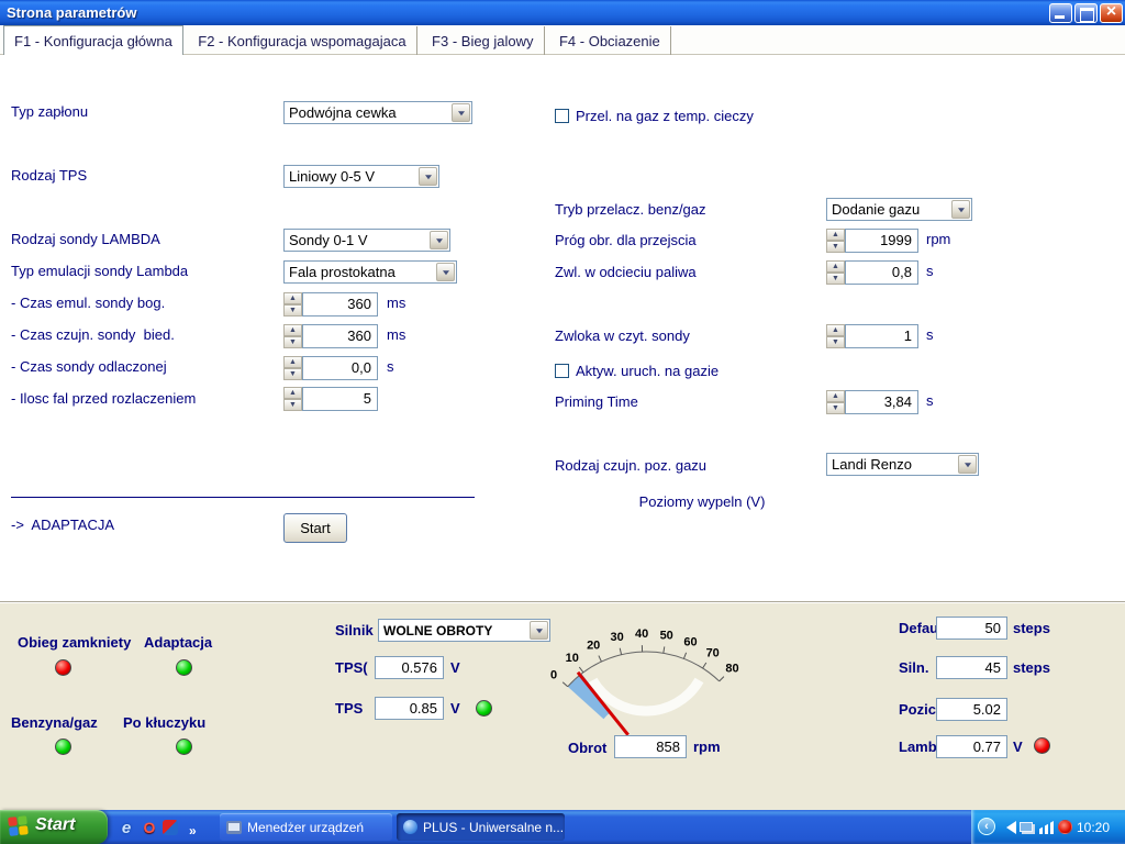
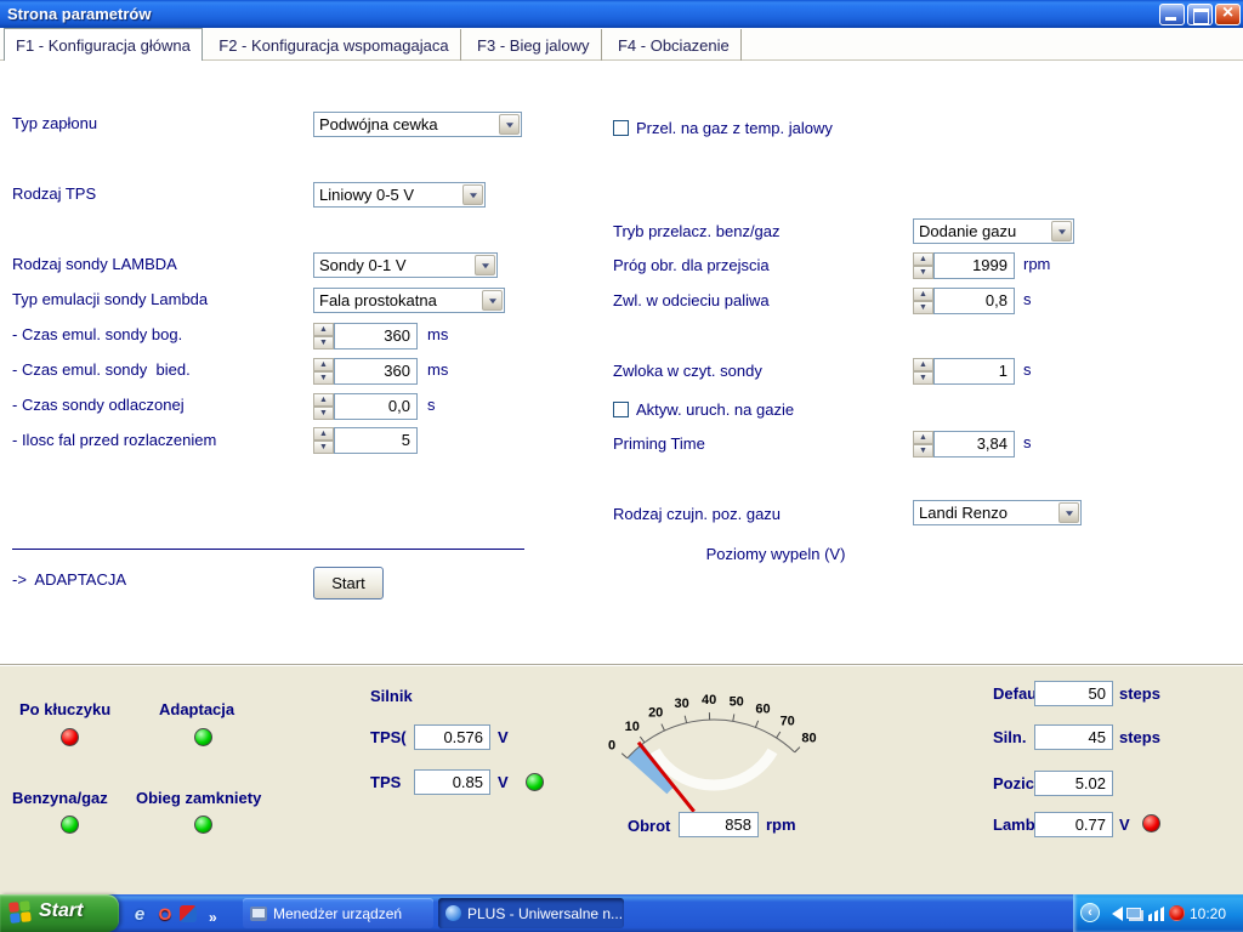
  Strona parametrów
  F1 - Konfiguracja główna F2 - Konfiguracja wspomagajaca F3 - Bieg jalowy F4 - Obciazenie
  Typ zapłonu
  Rodzaj TPS
  Rodzaj sondy LAMBDA
  Typ emulacji sondy Lambda
  - Czas emul. sondy bog.
- - Czas czujn. sondy bied.
+ - Czas emul. sondy bied.
  - Czas sondy odlaczonej
  - Ilosc fal przed rozlaczeniem
  Podwójna cewka
  Liniowy 0-5 V
  Sondy 0-1 V
  Fala prostokatna
  360
  ms
  360
  ms
  0,0
  s
  5
  -> ADAPTACJA
  Start
- Przel. na gaz z temp. cieczy
+ Przel. na gaz z temp. jalowy
  Tryb przelacz. benz/gaz
  Dodanie gazu
  Próg obr. dla przejscia
  1999
  rpm
  Zwl. w odcieciu paliwa
  0,8
  s
  Zwloka w czyt. sondy
  1
  s
  Aktyw. uruch. na gazie
  Priming Time
  3,84
  s
  Rodzaj czujn. poz. gazu
  Landi Renzo
  Poziomy wypeln (V)
- Obieg zamkniety
+ Po kłuczyku
  Adaptacja
  Benzyna/gaz
- Po kłuczyku
+ Obieg zamkniety
  Silnik
- WOLNE OBROTY
  TPS(
  0.576
  V
  TPS
  0.85
  V
  0
  10
  20
  30
  40
  50
  60
  70
  80
  Obrot
  858
  rpm
  Defau
  50
  steps
  Siln.
  45
  steps
  Pozic
  5.02
  Lamb
  0.77
  V
  Start
  »
  Menedżer urządzeń
  PLUS - Uniwersalne n...
  ‹
  10:20
